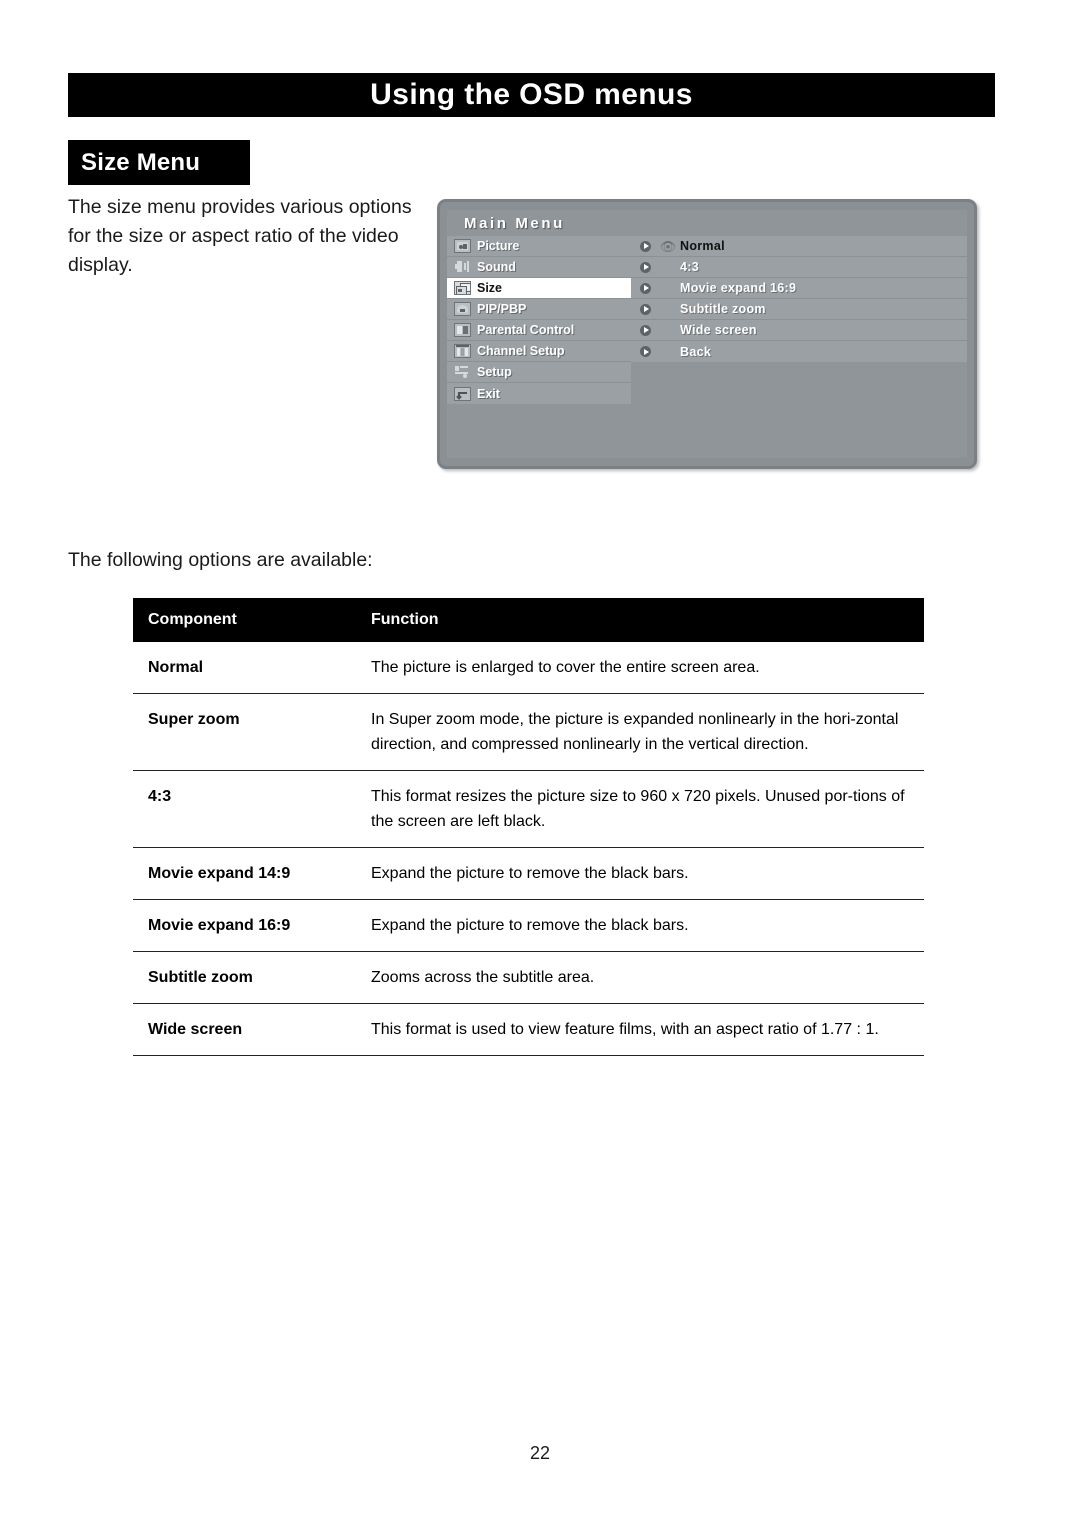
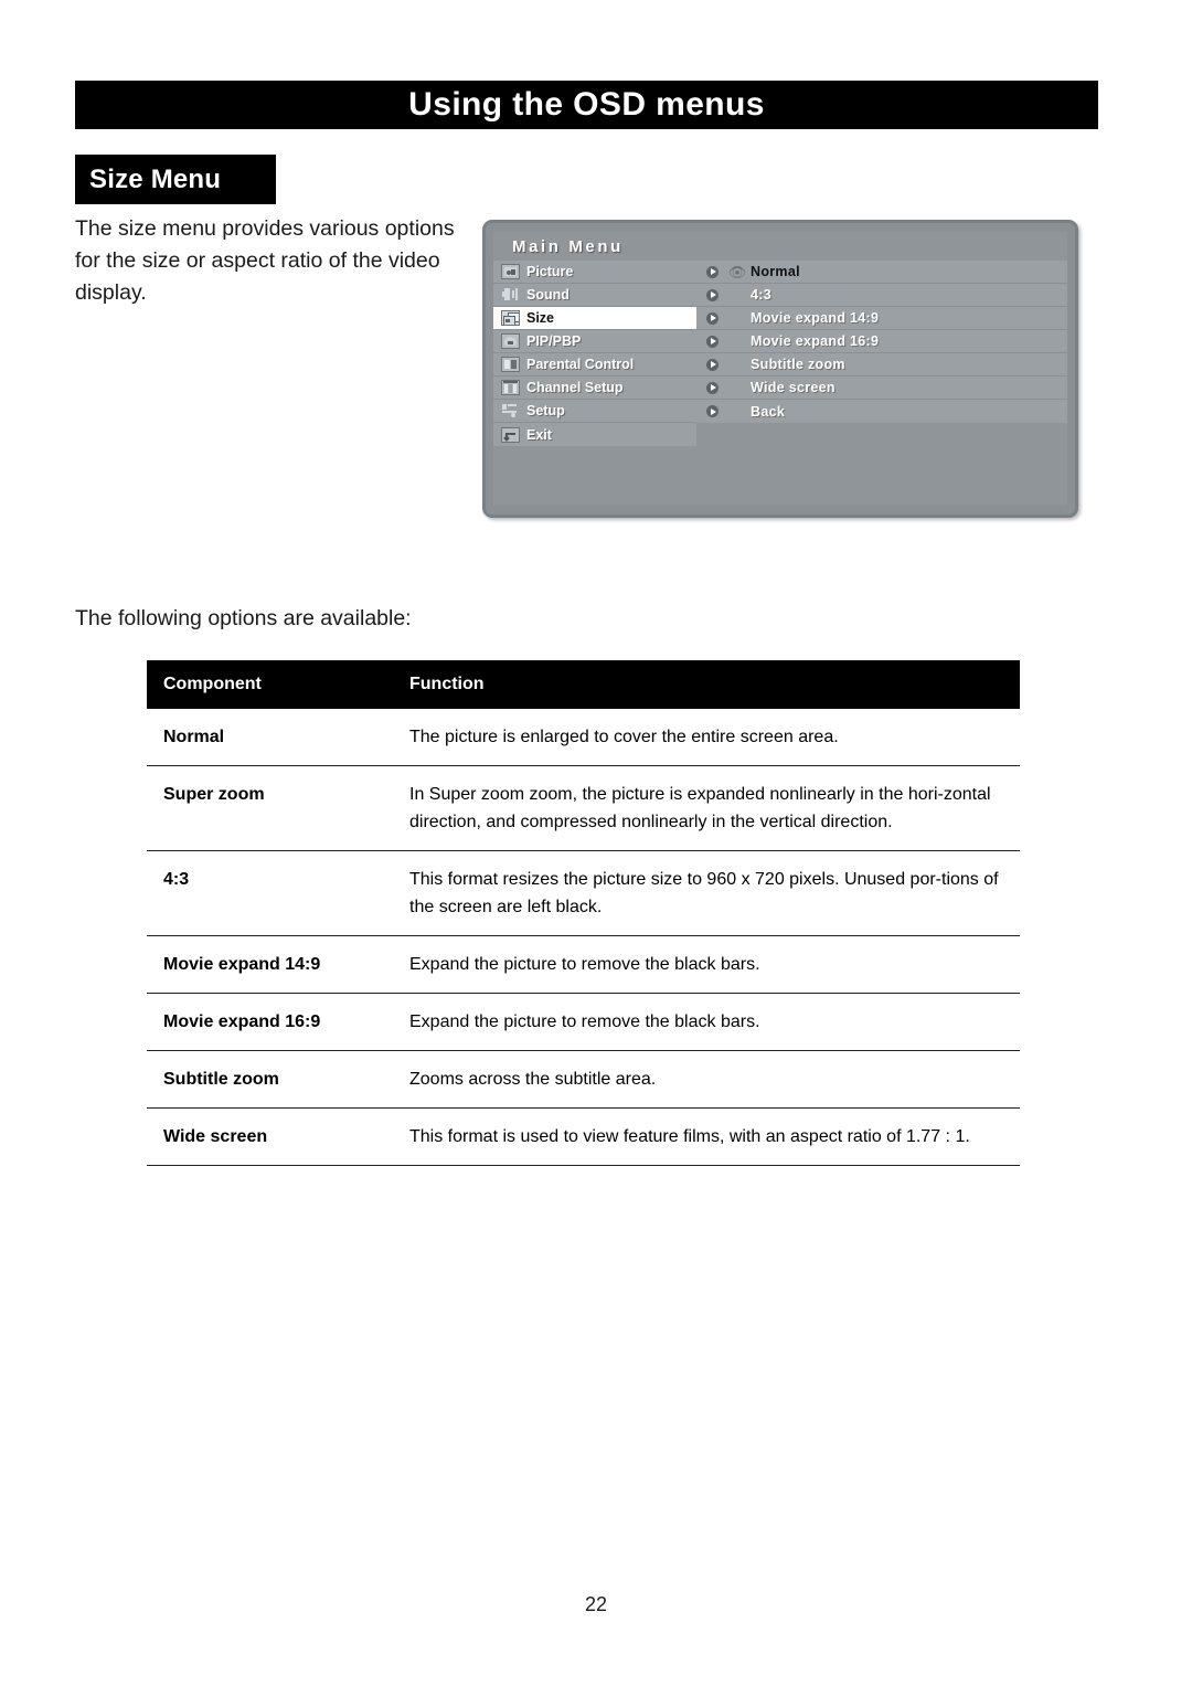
  Using the OSD menus
  Size Menu
  The size menu provides various options for the size or aspect ratio of the video display.
  Main Menu
  Picture
  Sound
  Size
  PIP/PBP
  Parental Control
  Channel Setup
  Setup
  Exit
  👁
  Normal
  4:3
+ Movie expand 14:9
  Movie expand 16:9
  Subtitle zoom
  Wide screen
  Back
  The following options are available:
  Component	Function
  Normal	The picture is enlarged to cover the entire screen area.
- Super zoom	In Super zoom mode, the picture is expanded nonlinearly in the hori-zontal direction, and compressed nonlinearly in the vertical direction.
+ Super zoom	In Super zoom zoom, the picture is expanded nonlinearly in the hori-zontal direction, and compressed nonlinearly in the vertical direction.
  4:3	This format resizes the picture size to 960 x 720 pixels. Unused por-tions of the screen are left black.
  Movie expand 14:9	Expand the picture to remove the black bars.
  Movie expand 16:9	Expand the picture to remove the black bars.
  Subtitle zoom	Zooms across the subtitle area.
  Wide screen	This format is used to view feature films, with an aspect ratio of 1.77 : 1.
  22
